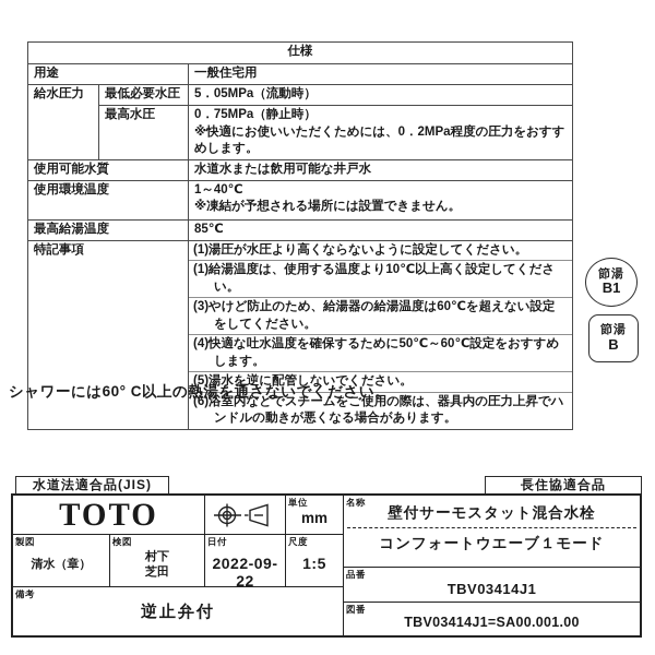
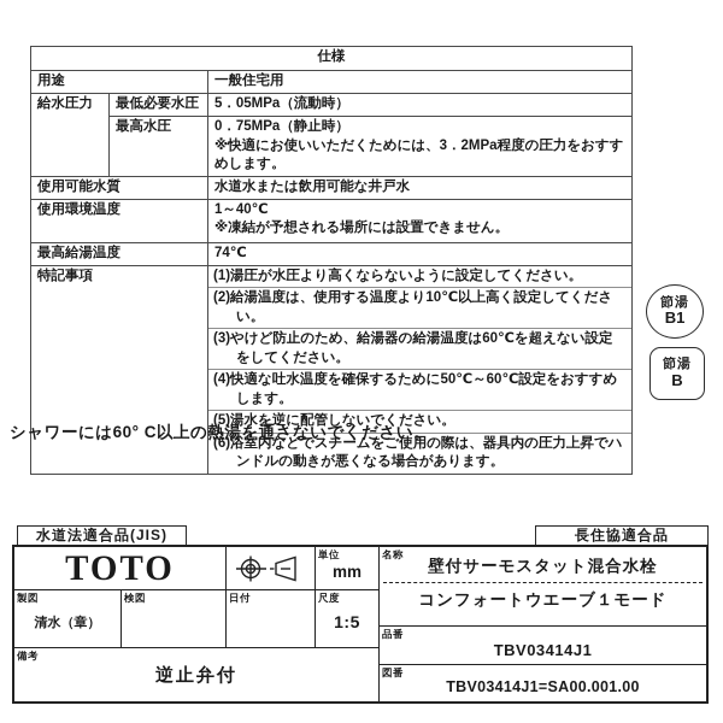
  仕様
  用途	一般住宅用
  給水圧力	最低必要水圧	5．05MPa（流動時）
- 最高水圧	0．75MPa（静止時） ※快適にお使いいただくためには、0．2MPa程度の圧力をおすすめします。
+ 最高水圧	0．75MPa（静止時） ※快適にお使いいただくためには、3．2MPa程度の圧力をおすすめします。
  使用可能水質	水道水または飲用可能な井戸水
  使用環境温度	1～40℃ ※凍結が予想される場所には設置できません。
- 最高給湯温度	85℃
+ 最高給湯温度	74℃
- 特記事項	(1)湯圧が水圧より高くならないように設定してください。 (1)給湯温度は、使用する温度より10℃以上高く設定してください。 (3)やけど防止のため、給湯器の給湯温度は60℃を超えない設定をしてください。 (4)快適な吐水温度を確保するために50℃～60℃設定をおすすめします。 (5)湯水を逆に配管しないでください。 (6)浴室内などでスチームをご使用の際は、器具内の圧力上昇でハンドルの動きが悪くなる場合があります。
+ 特記事項	(1)湯圧が水圧より高くならないように設定してください。 (2)給湯温度は、使用する温度より10℃以上高く設定してください。 (3)やけど防止のため、給湯器の給湯温度は60℃を超えない設定をしてください。 (4)快適な吐水温度を確保するために50℃～60℃設定をおすすめします。 (5)湯水を逆に配管しないでください。 (6)浴室内などでスチームをご使用の際は、器具内の圧力上昇でハンドルの動きが悪くなる場合があります。
  節湯
  B1
  節湯
  B
  シャワーには60° C以上の熱湯を通さないでください。
  水道法適合品(JIS)
  長住協適合品
  TOTO
  単位
  mm
  製図
  清水（章）
  検図
- 村下
- 芝田
  日付
- 2022-09-22
  尺度
  1:5
  備考
  逆止弁付
  名称
  壁付サーモスタット混合水栓
  コンフォートウエーブ１モード
  品番
  TBV03414J1
  図番
  TBV03414J1=SA00.001.00
